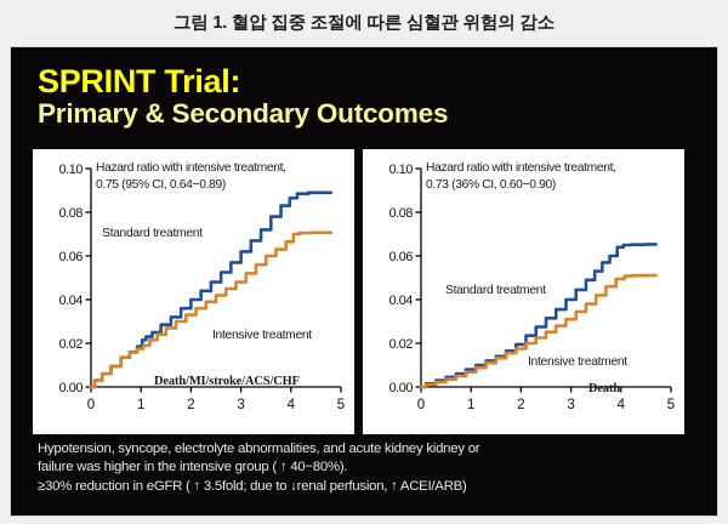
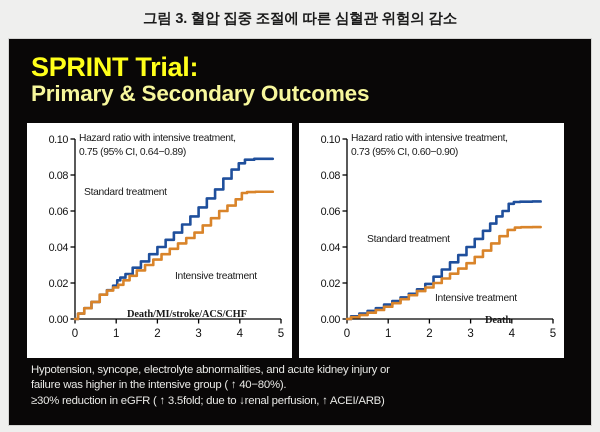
- 그림 1. 혈압 집중 조절에 따른 심혈관 위험의 감소
+ 그림 3. 혈압 집중 조절에 따른 심혈관 위험의 감소
  SPRINT Trial:
  Primary & Secondary Outcomes
  0.00
  0.02
  0.04
  0.06
  0.08
  0.10
  0
  1
  2
  3
  4
  5
  Hazard ratio with intensive treatment,
  0.75 (95% CI, 0.64−0.89)
  Standard treatment
  Intensive treatment
  Death/MI/stroke/ACS/CHF
  0.00
  0.02
  0.04
  0.06
  0.08
  0.10
  0
  1
  2
  3
  4
  5
  Hazard ratio with intensive treatment,
- 0.73 (36% CI, 0.60−0.90)
+ 0.73 (95% CI, 0.60−0.90)
  Standard treatment
  Intensive treatment
  Death
- Hypotension, syncope, electrolyte abnormalities, and acute kidney kidney or
+ Hypotension, syncope, electrolyte abnormalities, and acute kidney injury or
  failure was higher in the intensive group ( ↑ 40−80%).
  ≥30% reduction in eGFR ( ↑ 3.5fold; due to ↓renal perfusion, ↑ ACEI/ARB)
